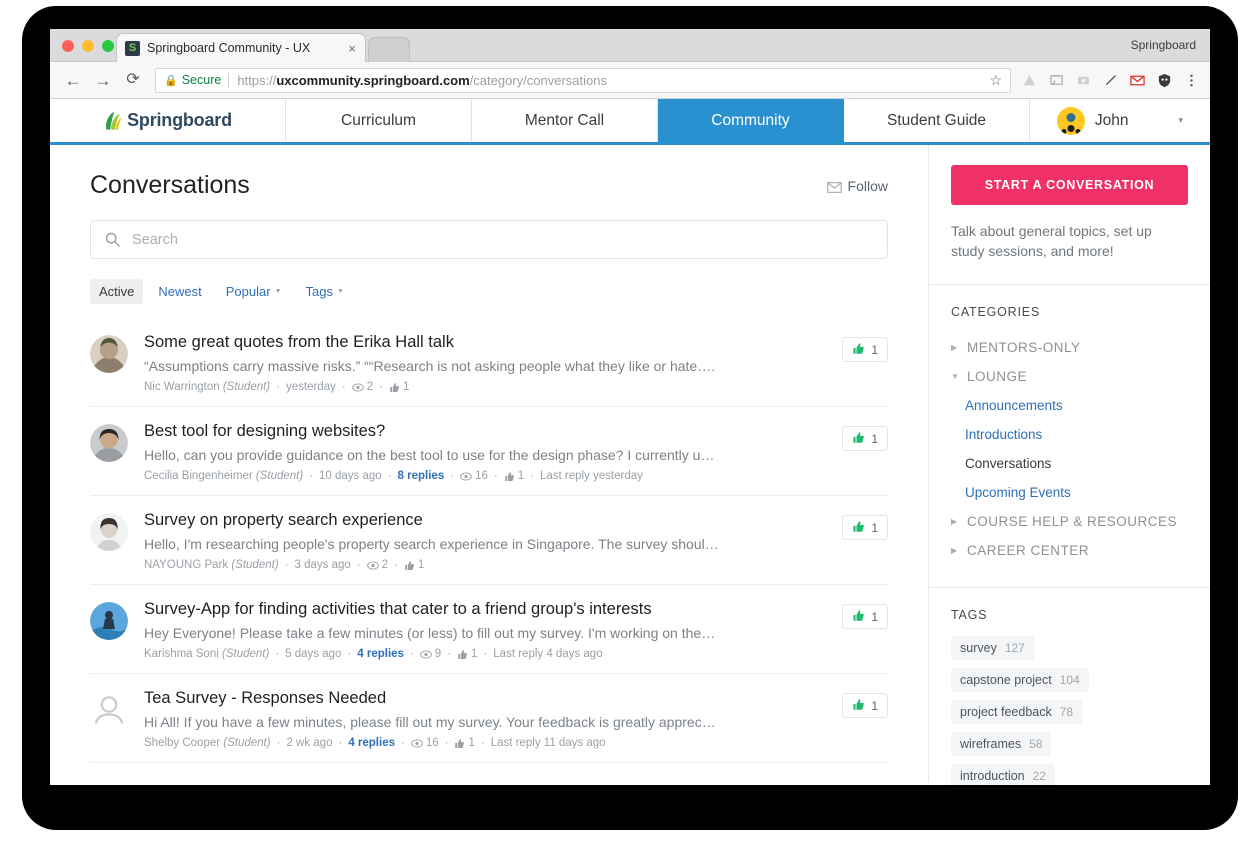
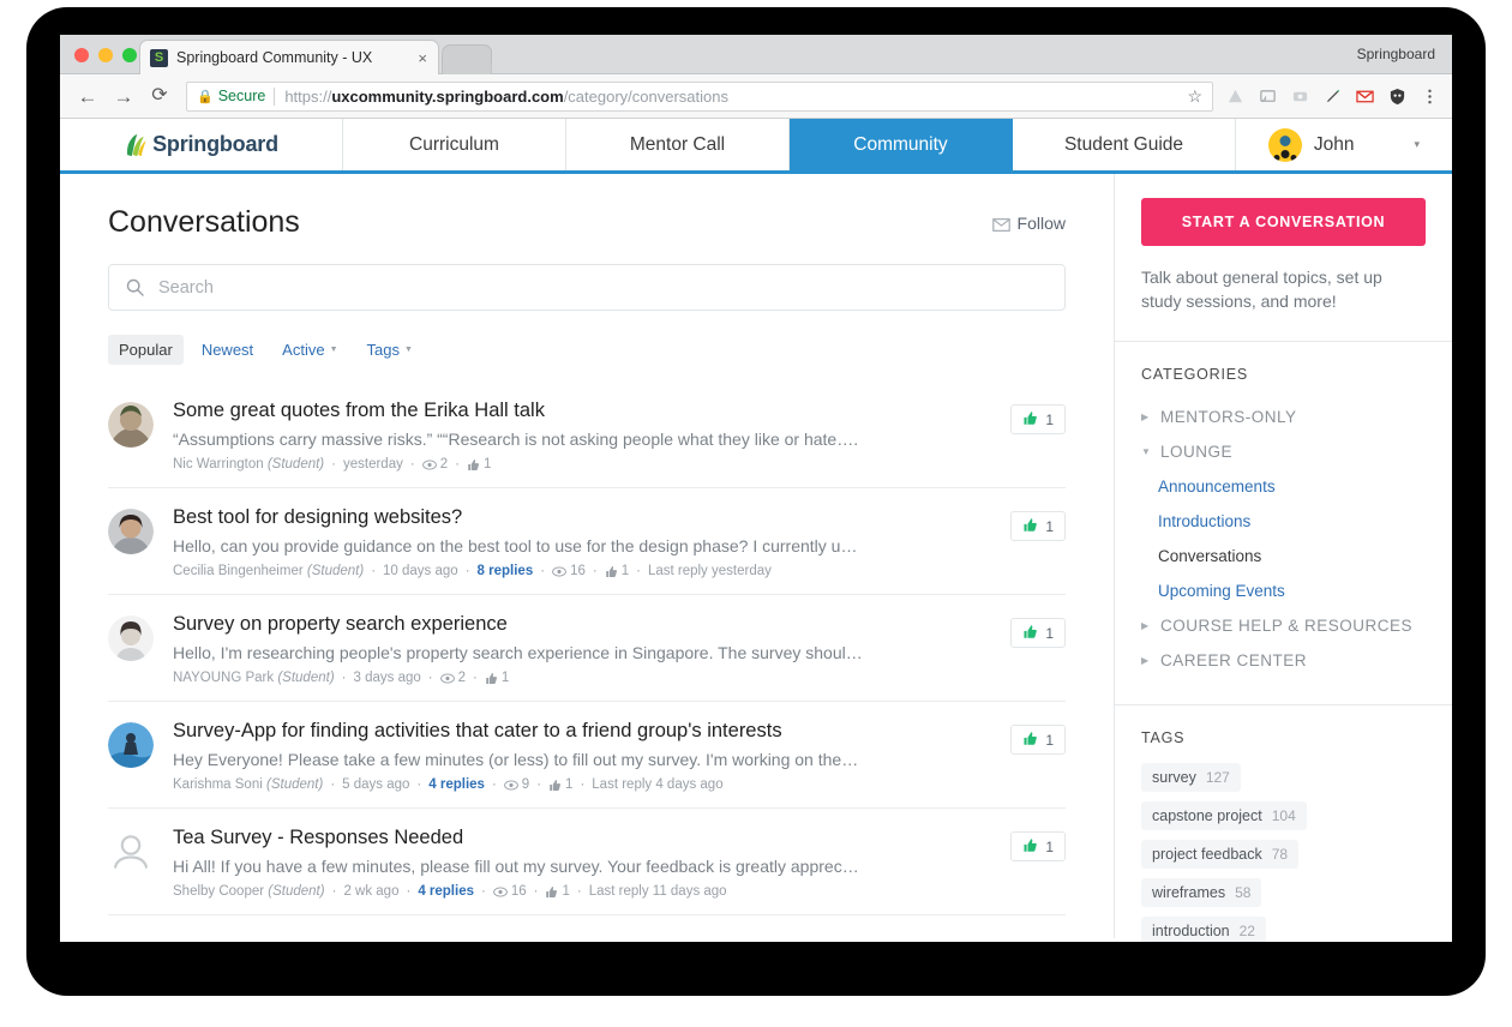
  S
  Springboard Community - UX
  ×
  Springboard
  ←
  →
  ⟳
  🔒
  Secure
  https://uxcommunity.springboard.com/category/conversations
  ☆
  Springboard
  Curriculum
  Mentor Call
  Community
  Student Guide
  John
  ▾
  Conversations
  Follow
  Search
- Active
+ Popular
  Newest
- Popular
+ Active
  Tags
  Some great quotes from the Erika Hall talk
  “Assumptions carry massive risks.” ““Research is not asking people what they like or hate….
  Nic Warrington
  (Student)
  ·
  yesterday
  ·
  2
  ·
  1
  1
  Best tool for designing websites?
  Hello, can you provide guidance on the best tool to use for the design phase? I currently u…
  Cecilia Bingenheimer
  (Student)
  ·
  10 days ago
  ·
  8 replies
  ·
  16
  ·
  1
  ·
  Last reply yesterday
  1
  Survey on property search experience
  Hello, I'm researching people's property search experience in Singapore. The survey shoul…
  NAYOUNG Park
  (Student)
  ·
  3 days ago
  ·
  2
  ·
  1
  1
  Survey-App for finding activities that cater to a friend group's interests
  Hey Everyone! Please take a few minutes (or less) to fill out my survey. I'm working on the…
  Karishma Soni
  (Student)
  ·
  5 days ago
  ·
  4 replies
  ·
  9
  ·
  1
  ·
  Last reply 4 days ago
  1
  Tea Survey - Responses Needed
  Hi All! If you have a few minutes, please fill out my survey. Your feedback is greatly apprec…
  Shelby Cooper
  (Student)
  ·
  2 wk ago
  ·
  4 replies
  ·
  16
  ·
  1
  ·
  Last reply 11 days ago
  1
  START A CONVERSATION
  Talk about general topics, set up study sessions, and more!
  CATEGORIES
  ▶
  MENTORS-ONLY
  ▼
  LOUNGE
  Announcements
  Introductions
  Conversations
  Upcoming Events
  ▶
  COURSE HELP & RESOURCES
  ▶
  CAREER CENTER
  TAGS
  survey
  127
  capstone project
  104
  project feedback
  78
  wireframes
  58
  introduction
  22
